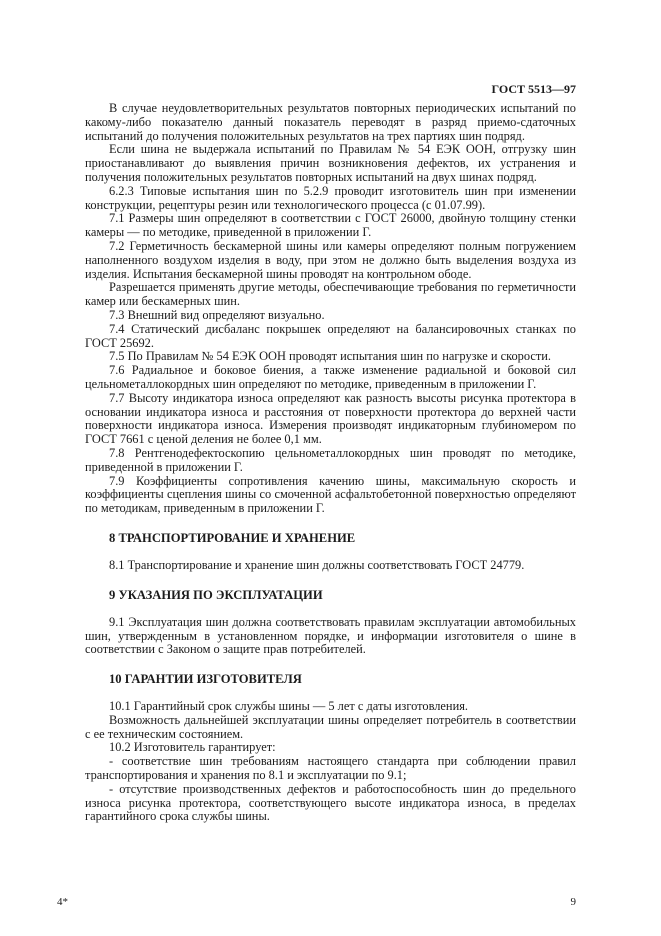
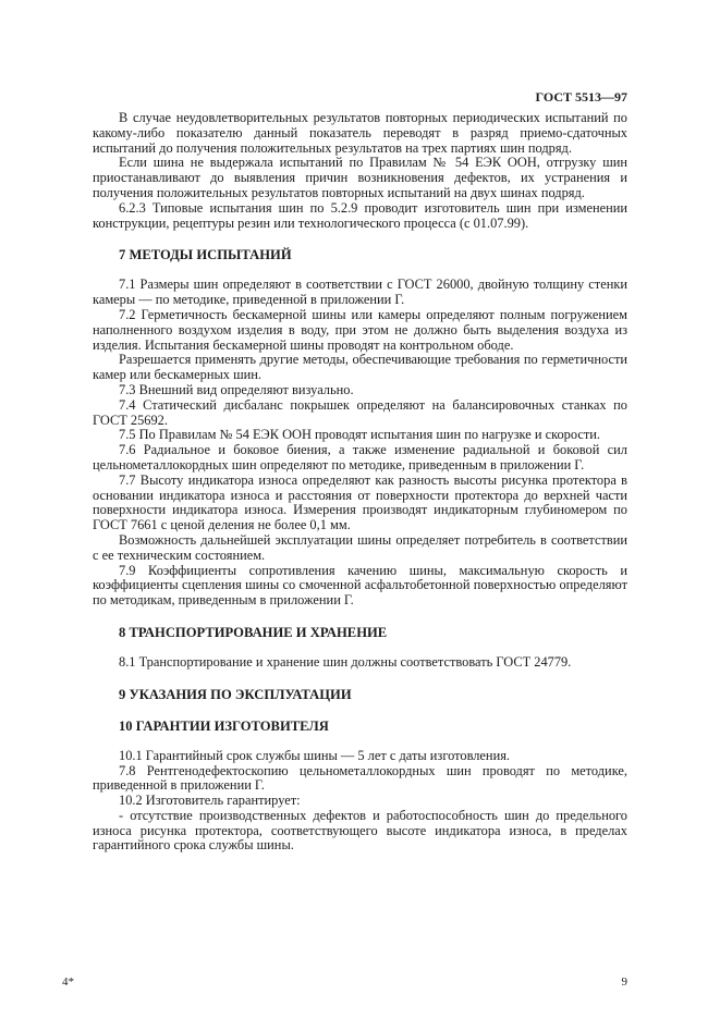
  ГОСТ 5513—97
  В случае неудовлетворительных результатов повторных периодических испытаний по какому-либо показателю данный показатель переводят в разряд приемо-сдаточных испытаний до получения положительных результатов на трех партиях шин подряд.
  Если шина не выдержала испытаний по Правилам № 54 ЕЭК ООН, отгрузку шин приостанавливают до выявления причин возникновения дефектов, их устранения и получения положительных результатов повторных испытаний на двух шинах подряд.
  6.2.3 Типовые испытания шин по 5.2.9 проводит изготовитель шин при изменении конструкции, рецептуры резин или технологического процесса (с 01.07.99).
+ 7 МЕТОДЫ ИСПЫТАНИЙ
  7.1 Размеры шин определяют в соответствии с ГОСТ 26000, двойную толщину стенки камеры — по методике, приведенной в приложении Г.
  7.2 Герметичность бескамерной шины или камеры определяют полным погружением наполненного воздухом изделия в воду, при этом не должно быть выделения воздуха из изделия. Испытания бескамерной шины проводят на контрольном ободе.
  Разрешается применять другие методы, обеспечивающие требования по герметичности камер или бескамерных шин.
  7.3 Внешний вид определяют визуально.
  7.4 Статический дисбаланс покрышек определяют на балансировочных станках по ГОСТ 25692.
  7.5 По Правилам № 54 ЕЭК ООН проводят испытания шин по нагрузке и скорости.
  7.6 Радиальное и боковое биения, а также изменение радиальной и боковой сил цельнометаллокордных шин определяют по методике, приведенным в приложении Г.
  7.7 Высоту индикатора износа определяют как разность высоты рисунка протектора в основании индикатора износа и расстояния от поверхности протектора до верхней части поверхности индикатора износа. Измерения производят индикаторным глубиномером по ГОСТ 7661 с ценой деления не более 0,1 мм.
- 7.8 Рентгенодефектоскопию цельнометаллокордных шин проводят по методике, приведенной в приложении Г.
+ Возможность дальнейшей эксплуатации шины определяет потребитель в соответствии с ее техническим состоянием.
  7.9 Коэффициенты сопротивления качению шины, максимальную скорость и коэффициенты сцепления шины со смоченной асфальтобетонной поверхностью определяют по методикам, приведенным в приложении Г.
  8 ТРАНСПОРТИРОВАНИЕ И ХРАНЕНИЕ
  8.1 Транспортирование и хранение шин должны соответствовать ГОСТ 24779.
  9 УКАЗАНИЯ ПО ЭКСПЛУАТАЦИИ
- 9.1 Эксплуатация шин должна соответствовать правилам эксплуатации автомобильных шин, утвержденным в установленном порядке, и информации изготовителя о шине в соответствии с Законом о защите прав потребителей.
  10 ГАРАНТИИ ИЗГОТОВИТЕЛЯ
  10.1 Гарантийный срок службы шины — 5 лет с даты изготовления.
- Возможность дальнейшей эксплуатации шины определяет потребитель в соответствии с ее техническим состоянием.
+ 7.8 Рентгенодефектоскопию цельнометаллокордных шин проводят по методике, приведенной в приложении Г.
  10.2 Изготовитель гарантирует:
- - соответствие шин требованиям настоящего стандарта при соблюдении правил транспортирования и хранения по 8.1 и эксплуатации по 9.1;
  - отсутствие производственных дефектов и работоспособность шин до предельного износа рисунка протектора, соответствующего высоте индикатора износа, в пределах гарантийного срока службы шины.
  4*
  9
